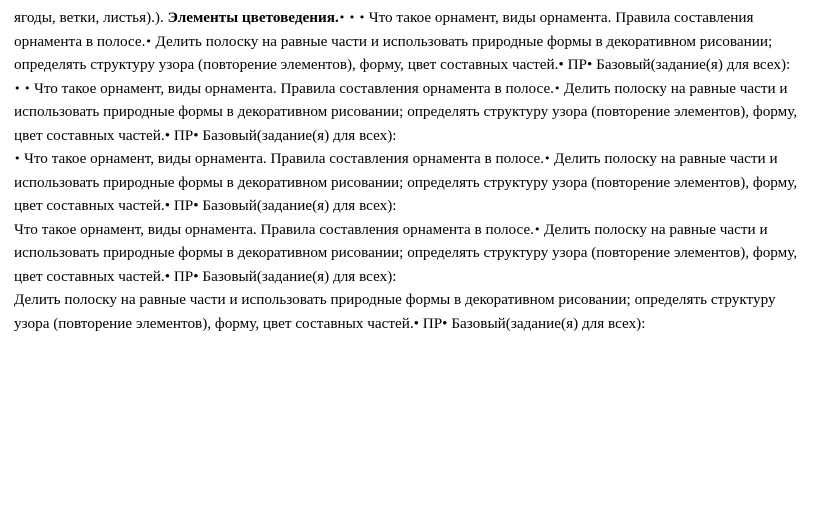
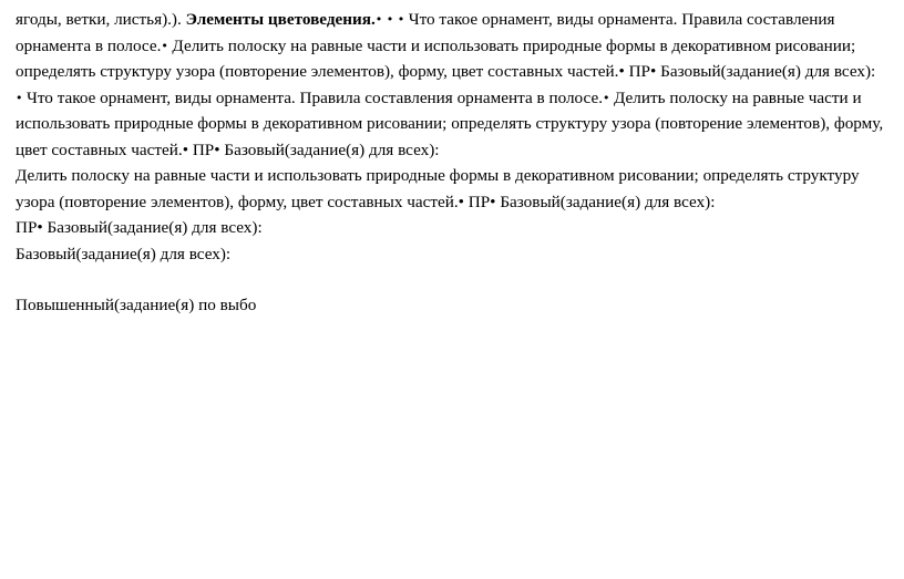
  ягоды, ветки, листья).). Элементы цветоведения.• • • Что такое орнамент, виды орнамента. Правила составления орнамента в полосе.• Делить полоску на равные части и использовать природные формы в декоративном рисовании; определять структуру узора (повторение элементов), форму, цвет составных частей.• ПР• Базовый(задание(я) для всех):
- • • Что такое орнамент, виды орнамента. Правила составления орнамента в полосе.• Делить полоску на равные части и использовать природные формы в декоративном рисовании; определять структуру узора (повторение элементов), форму, цвет составных частей.• ПР• Базовый(задание(я) для всех):
  • Что такое орнамент, виды орнамента. Правила составления орнамента в полосе.• Делить полоску на равные части и использовать природные формы в декоративном рисовании; определять структуру узора (повторение элементов), форму, цвет составных частей.• ПР• Базовый(задание(я) для всех):
- Что такое орнамент, виды орнамента. Правила составления орнамента в полосе.• Делить полоску на равные части и использовать природные формы в декоративном рисовании; определять структуру узора (повторение элементов), форму, цвет составных частей.• ПР• Базовый(задание(я) для всех):
  Делить полоску на равные части и использовать природные формы в декоративном рисовании; определять структуру узора (повторение элементов), форму, цвет составных частей.• ПР• Базовый(задание(я) для всех):
+ ПР• Базовый(задание(я) для всех):
+ Базовый(задание(я) для всех):
+ Повышенный(задание(я) по выбо
